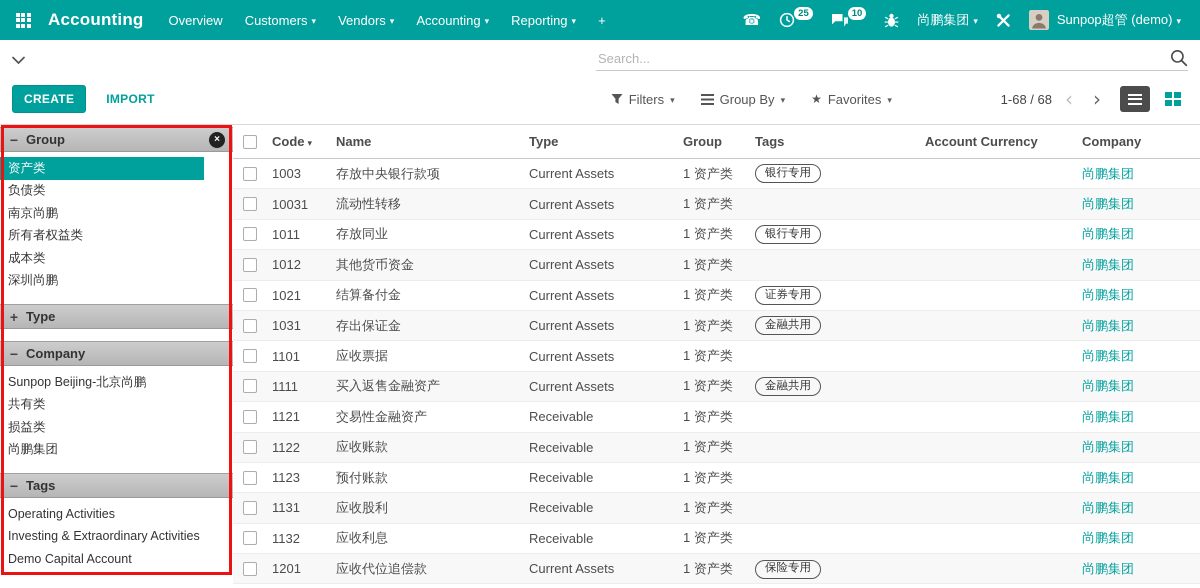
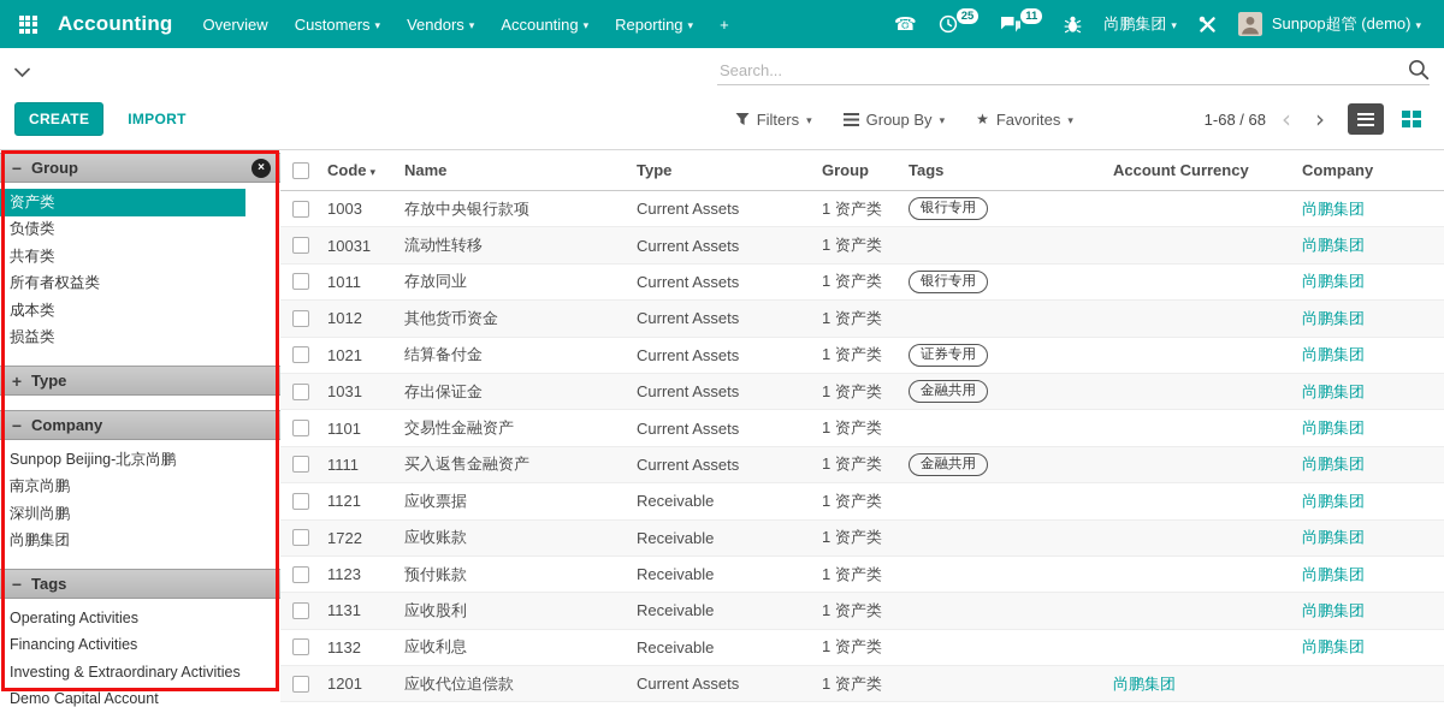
  Accounting
  Overview
  Customers
  ▾
  Vendors
  ▾
  Accounting
  ▾
  Reporting
  ▾
  +
  ☎
  25
- 10
+ 11
  尚鹏集团
  ▾
  Sunpop超管 (demo)
  ▾
  Search...
  CREATE
  IMPORT
  Filters
  ▾
  Group By
  ▾
  ★
  Favorites
  ▾
  1-68 / 68
  ‹
  ›
  −
  Group
  ×
  资产类
  负债类
- 南京尚鹏
+ 共有类
  所有者权益类
  成本类
- 深圳尚鹏
+ 损益类
  +
  Type
  −
  Company
  Sunpop Beijing-北京尚鹏
- 共有类
+ 南京尚鹏
- 损益类
+ 深圳尚鹏
  尚鹏集团
  −
  Tags
  Operating Activities
+ Financing Activities
  Investing & Extraordinary Activities
  Demo Capital Account
  Code ▾
  Name
  Type
  Group
  Tags
  Account Currency
  Company
  1003
  存放中央银行款项
  Current Assets
  1 资产类
  银行专用
  尚鹏集团
  10031
  流动性转移
  Current Assets
  1 资产类
  尚鹏集团
  1011
  存放同业
  Current Assets
  1 资产类
  银行专用
  尚鹏集团
  1012
  其他货币资金
  Current Assets
  1 资产类
  尚鹏集团
  1021
  结算备付金
  Current Assets
  1 资产类
  证券专用
  尚鹏集团
  1031
  存出保证金
  Current Assets
  1 资产类
  金融共用
  尚鹏集团
  1101
- 应收票据
+ 交易性金融资产
  Current Assets
  1 资产类
  尚鹏集团
  1111
  买入返售金融资产
  Current Assets
  1 资产类
  金融共用
  尚鹏集团
  1121
- 交易性金融资产
+ 应收票据
  Receivable
  1 资产类
  尚鹏集团
- 1122
+ 1722
  应收账款
  Receivable
  1 资产类
  尚鹏集团
  1123
  预付账款
  Receivable
  1 资产类
  尚鹏集团
  1131
  应收股利
  Receivable
  1 资产类
  尚鹏集团
  1132
  应收利息
  Receivable
  1 资产类
  尚鹏集团
  1201
  应收代位追偿款
  Current Assets
  1 资产类
- 保险专用
  尚鹏集团
